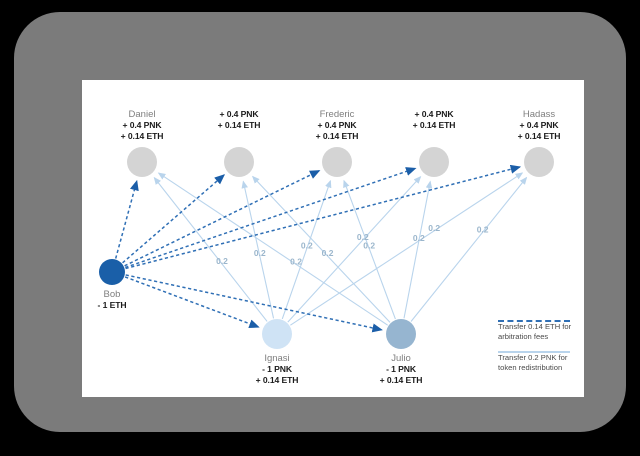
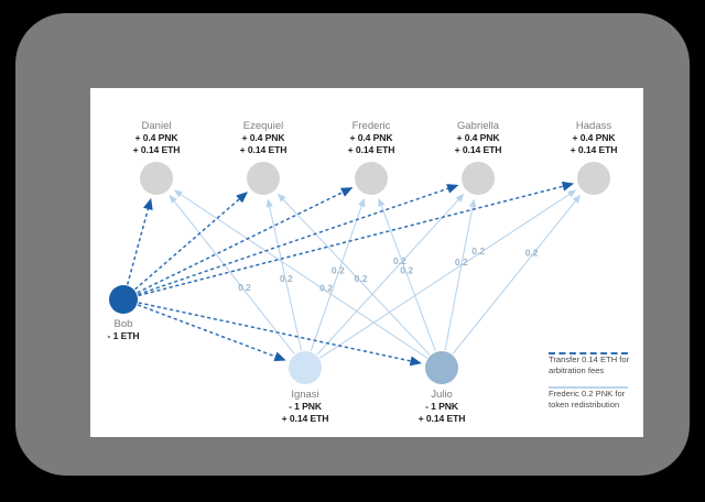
  0.2
  0.2
  0.2
  0.2
  0.2
  0.2
  0.2
  0.2
  0.2
  0.2
  Bob
  - 1 ETH
  Daniel
  + 0.4 PNK
  + 0.14 ETH
+ Ezequiel
  + 0.4 PNK
  + 0.14 ETH
  Frederic
  + 0.4 PNK
  + 0.14 ETH
+ Gabriella
  + 0.4 PNK
  + 0.14 ETH
  Hadass
  + 0.4 PNK
  + 0.14 ETH
  Ignasi
  - 1 PNK
  + 0.14 ETH
  Julio
  - 1 PNK
  + 0.14 ETH
  Transfer 0.14 ETH for arbitration fees
- Transfer 0.2 PNK for token redistribution
+ Frederic 0.2 PNK for token redistribution
